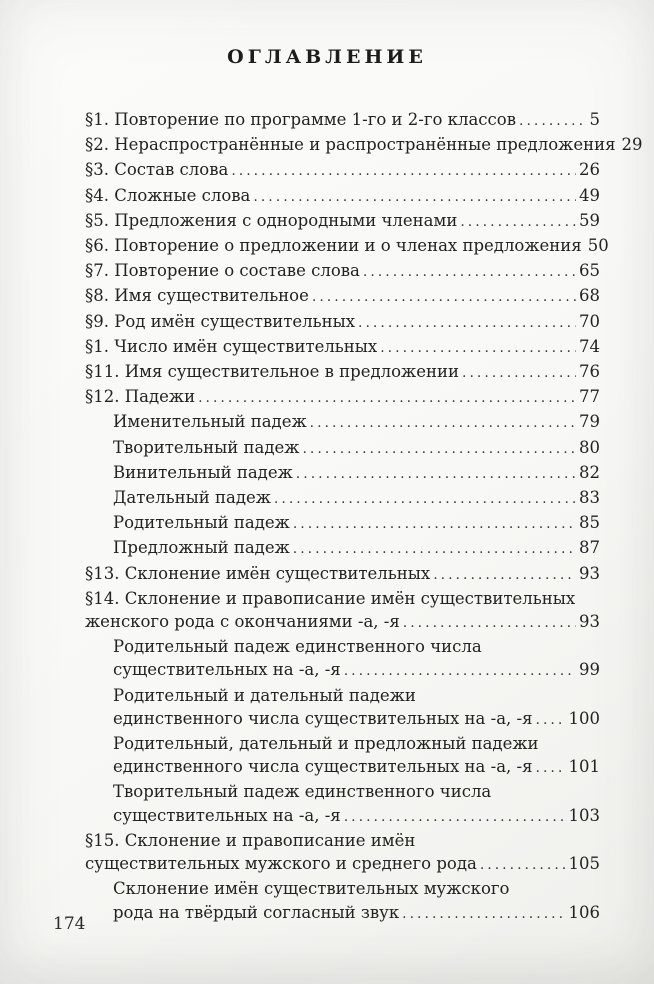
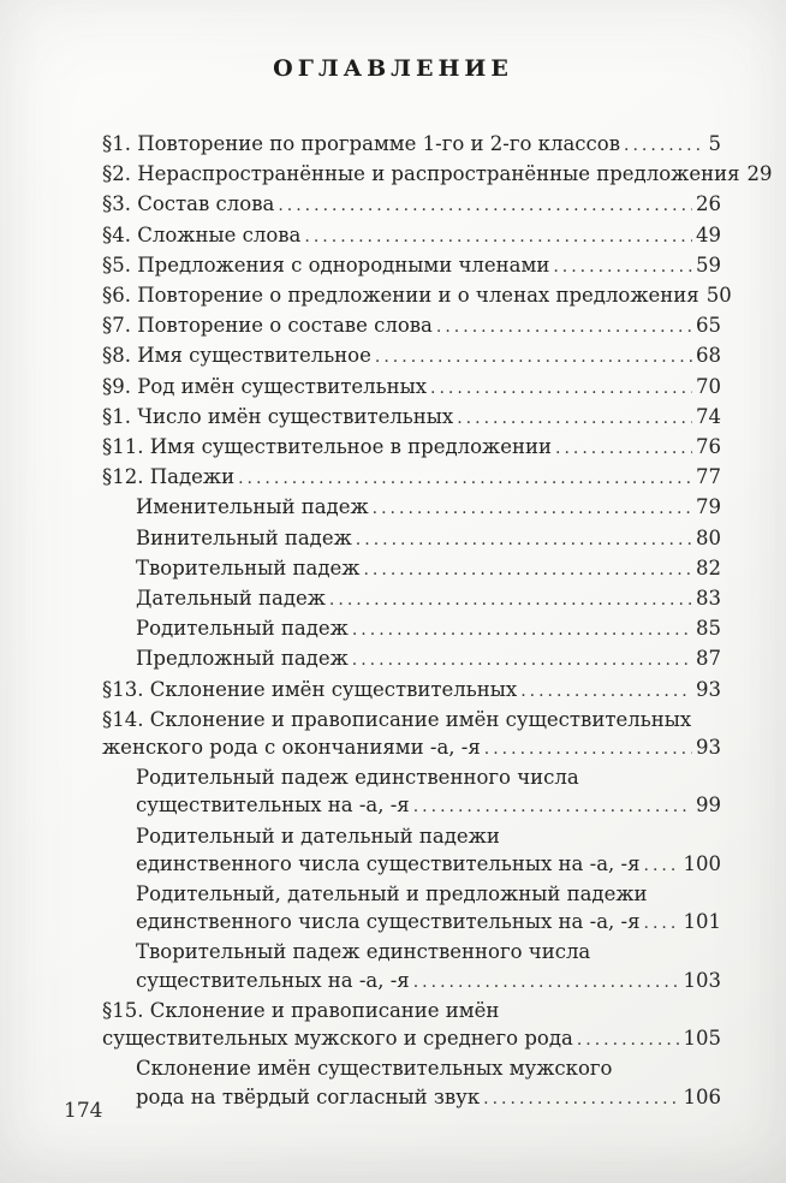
  ОГЛАВЛЕНИЕ
  §1. Повторение по программе 1-го и 2-го классов
  5
  §2. Нераспространённые и распространённые предложения
  29
  §3. Состав слова
  26
  §4. Сложные слова
  49
  §5. Предложения с однородными членами
  59
  §6. Повторение о предложении и о членах предложения
  50
  §7. Повторение о составе слова
  65
  §8. Имя существительное
  68
  §9. Род имён существительных
  70
  §1. Число имён существительных
  74
  §11. Имя существительное в предложении
  76
  §12. Падежи
  77
  Именительный падеж
  79
- Творительный падеж
+ Винительный падеж
  80
- Винительный падеж
+ Творительный падеж
  82
  Дательный падеж
  83
  Родительный падеж
  85
  Предложный падеж
  87
  §13. Склонение имён существительных
  93
  §14. Склонение и правописание имён существительных
  женского рода с окончаниями -а, -я
  93
  Родительный падеж единственного числа
  существительных на -а, -я
  99
  Родительный и дательный падежи
  единственного числа существительных на -а, -я
  100
  Родительный, дательный и предложный падежи
  единственного числа существительных на -а, -я
  101
  Творительный падеж единственного числа
  существительных на -а, -я
  103
  §15. Склонение и правописание имён
  существительных мужского и среднего рода
  105
  Склонение имён существительных мужского
  рода на твёрдый согласный звук
  106
  174
